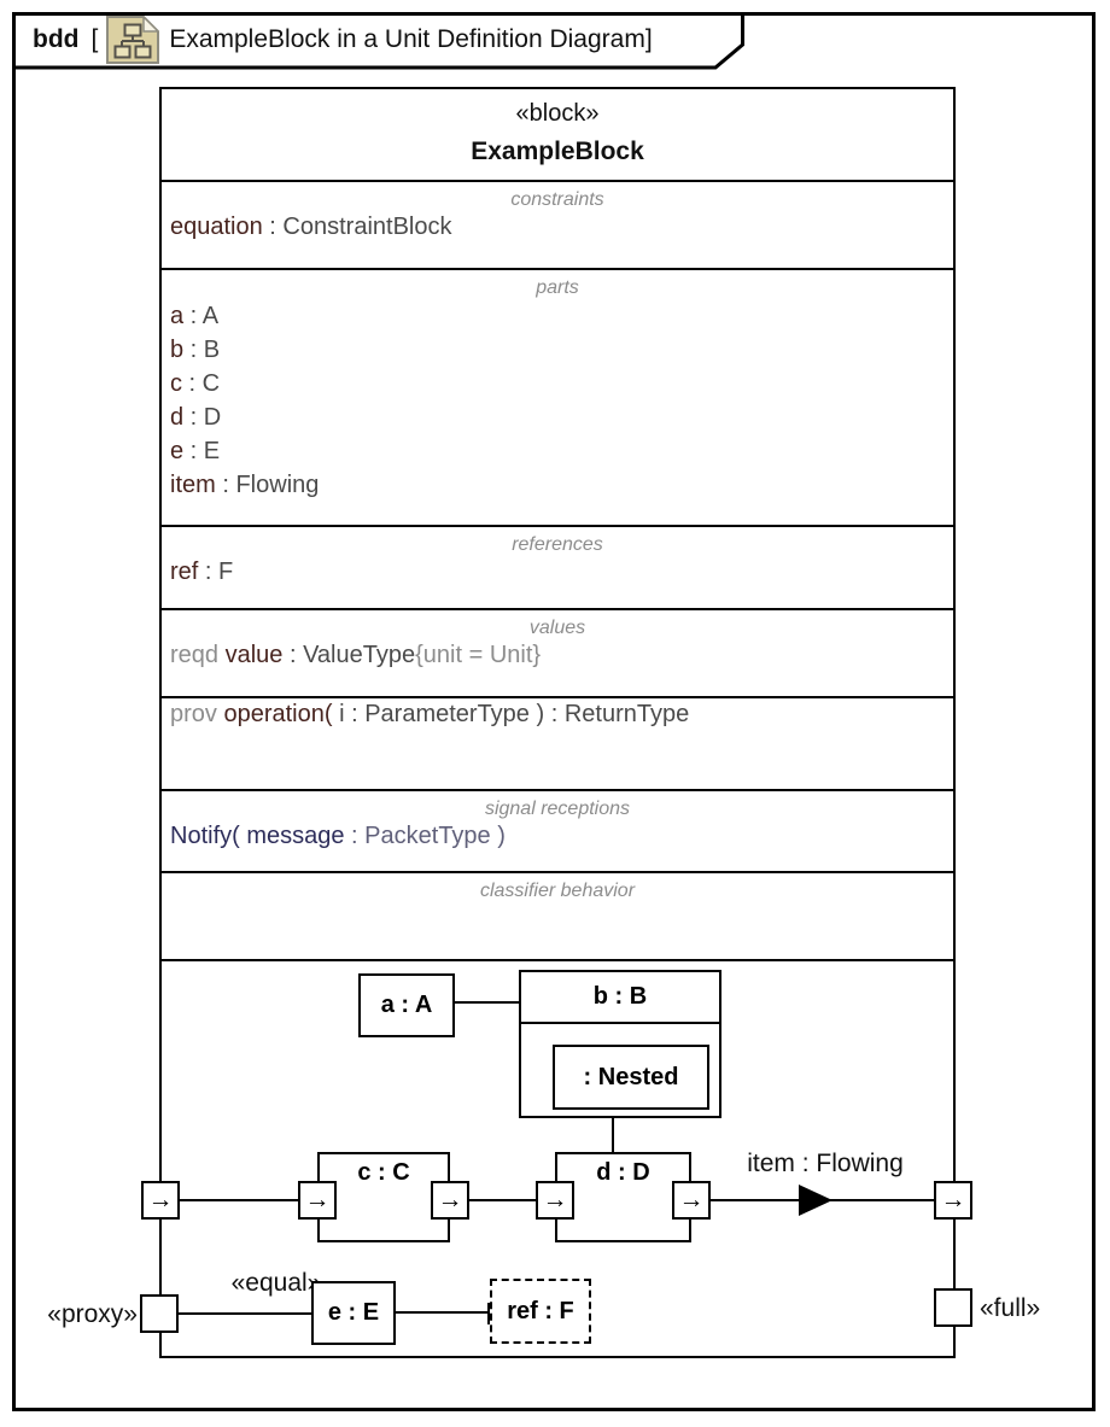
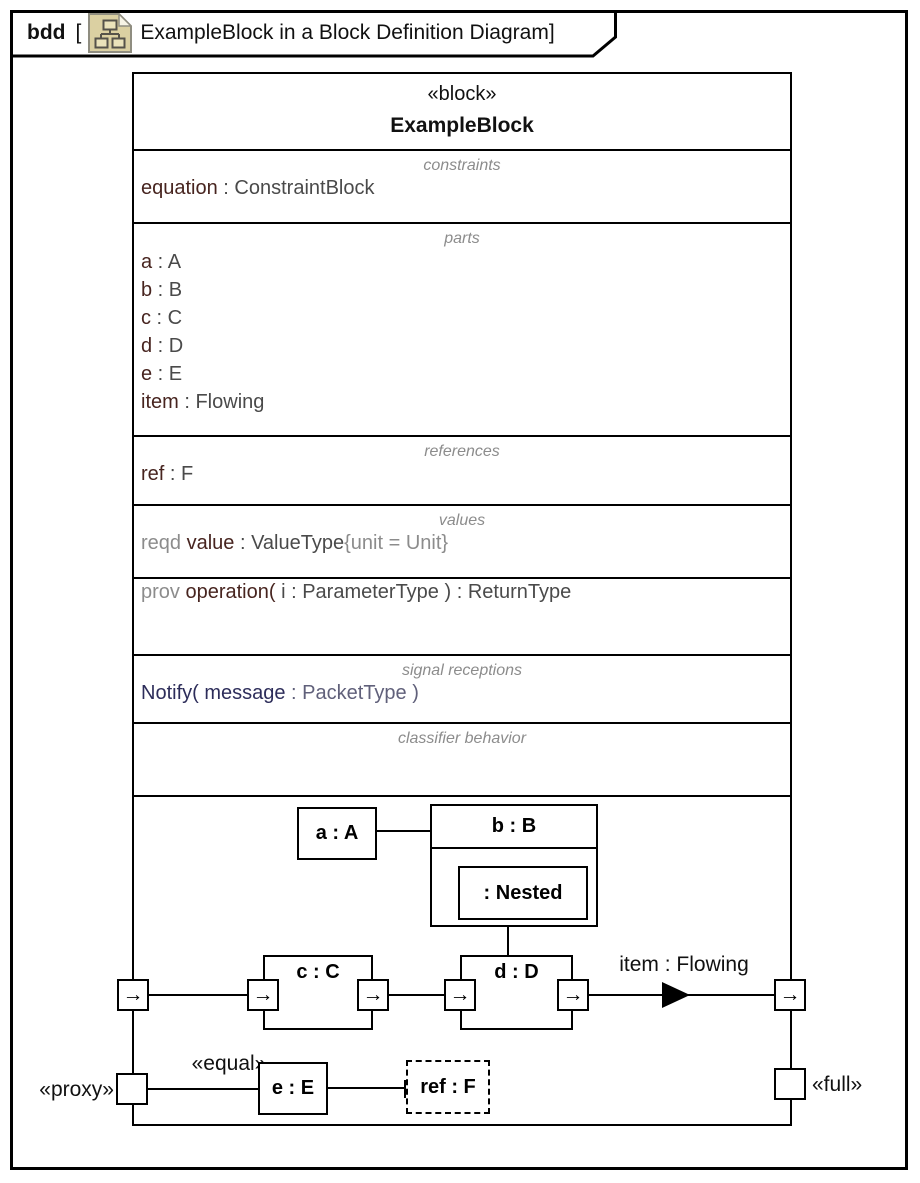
  bdd
  [
- ExampleBlock in a Unit Definition Diagram
+ ExampleBlock in a Block Definition Diagram
  ]
  «block»
  ExampleBlock
  constraints
  equation : ConstraintBlock
  parts
  a : A
  b : B
  c : C
  d : D
  e : E
  item : Flowing
  references
  ref : F
  values
  reqd value : ValueType{unit = Unit}
  prov operation( i : ParameterType ) : ReturnType
  signal receptions
  Notify( message : PacketType )
  classifier behavior
  item : Flowing
  «equal
  «proxy»
  «full»
  a : A
  b : B
  : Nested
  c : C
  d : D
  e : E
  ref : F
  →
  →
  →
  →
  →
  →
